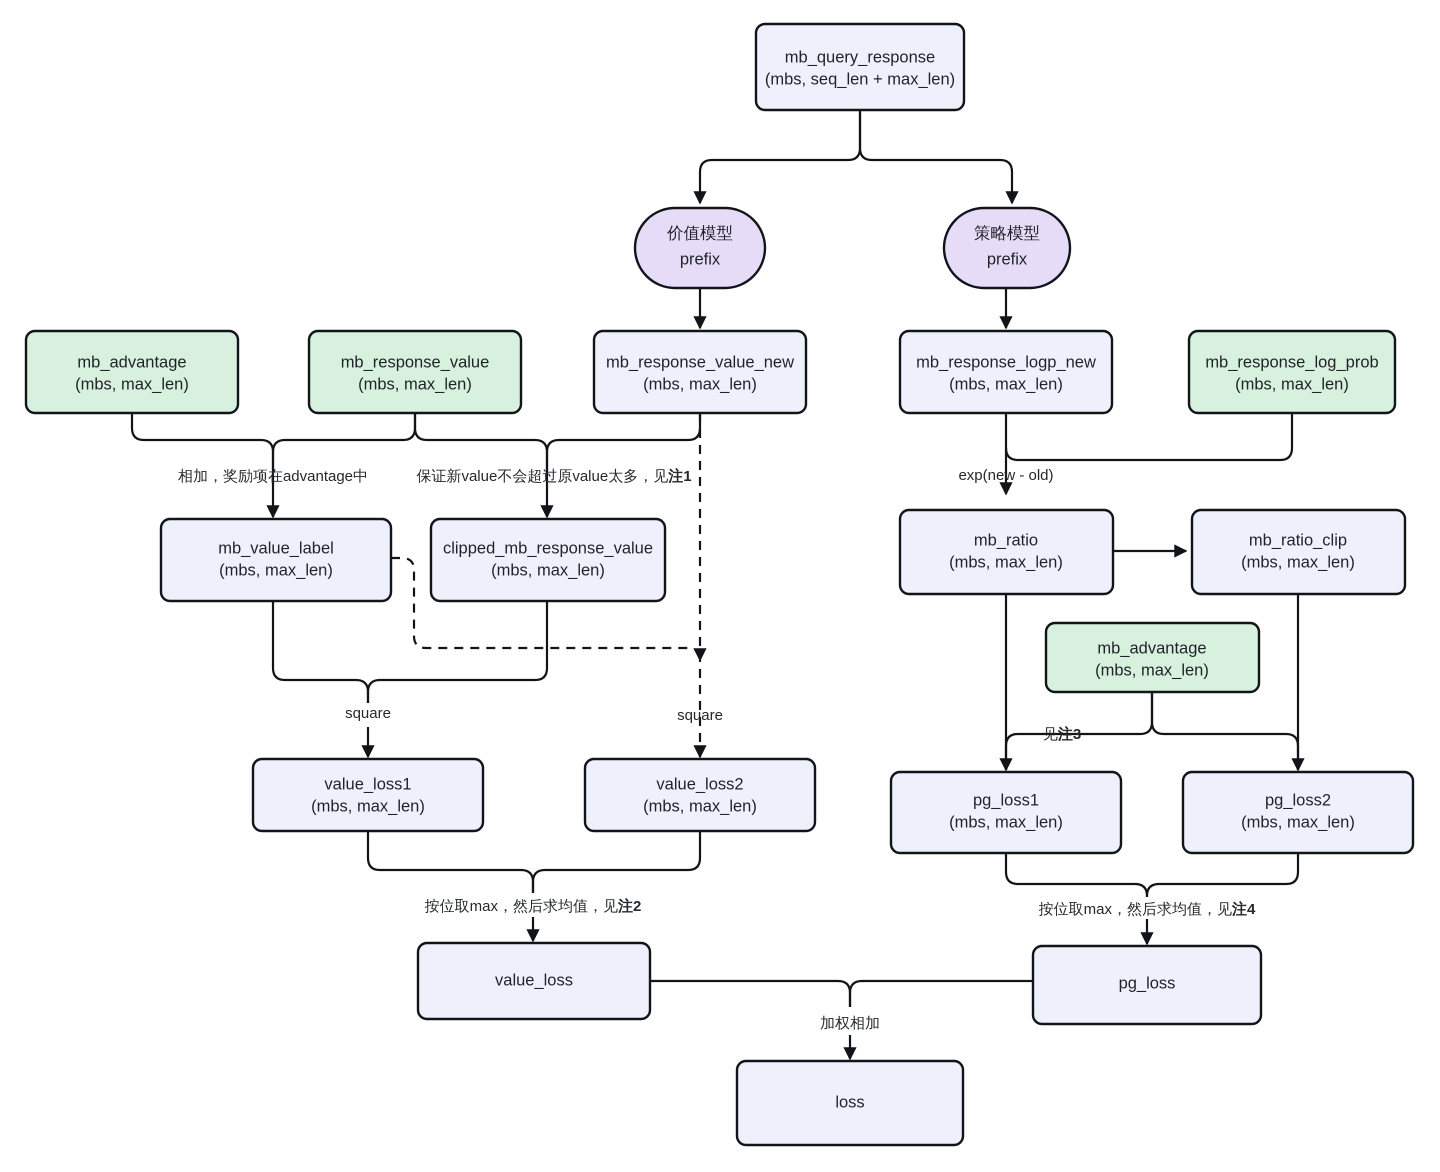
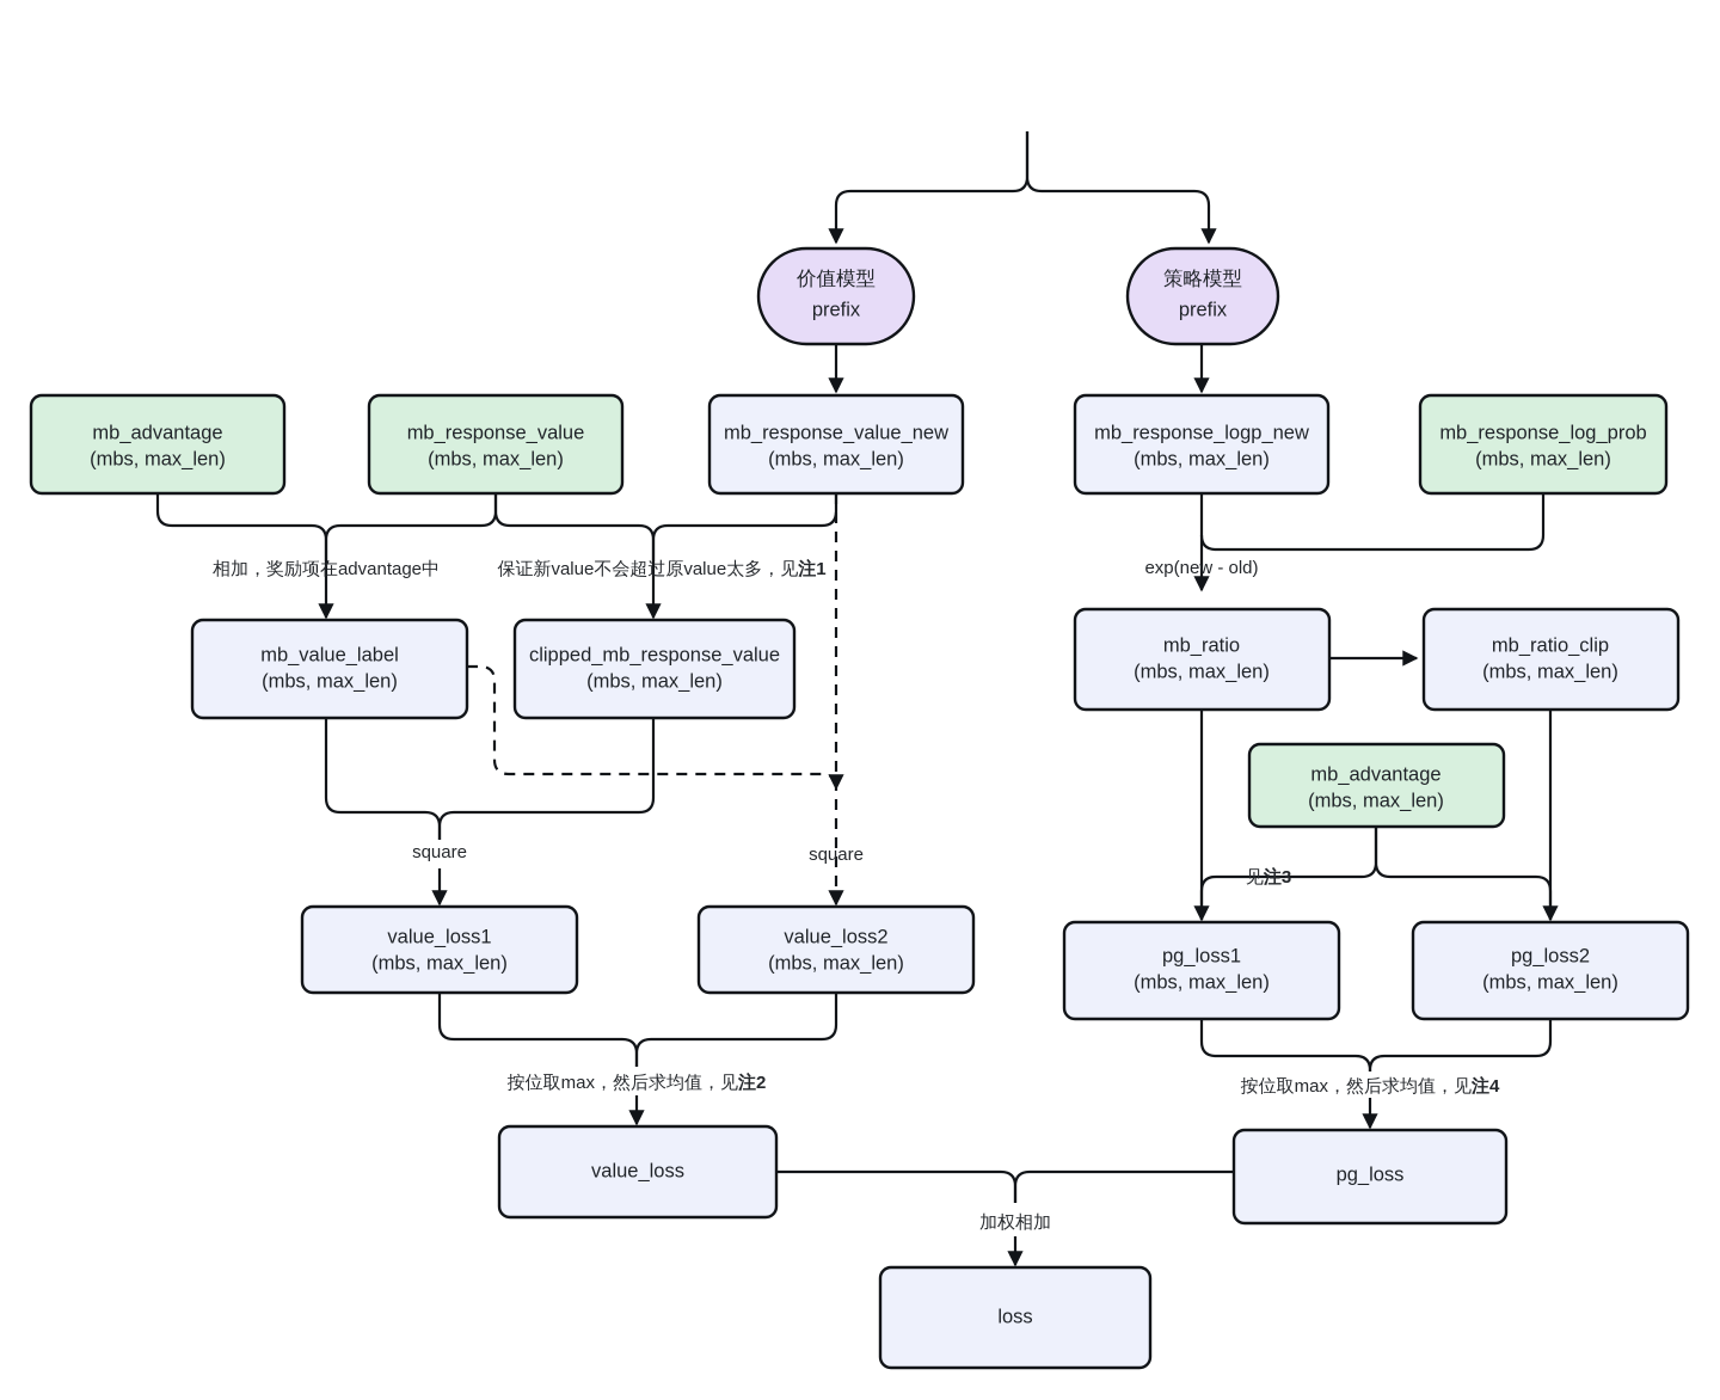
  相加，奖励项在advantage中
  保证新value不会超过原value太多，见注1
  exp(new - old)
  square
  square
  见注3
  按位取max，然后求均值，见注2
  按位取max，然后求均值，见注4
  加权相加
- mb_query_response
- (mbs, seq_len + max_len)
  价值模型
  prefix
  策略模型
  prefix
  mb_advantage
  (mbs, max_len)
  mb_response_value
  (mbs, max_len)
  mb_response_value_new
  (mbs, max_len)
  mb_response_logp_new
  (mbs, max_len)
  mb_response_log_prob
  (mbs, max_len)
  mb_value_label
  (mbs, max_len)
  clipped_mb_response_value
  (mbs, max_len)
  mb_ratio
  (mbs, max_len)
  mb_ratio_clip
  (mbs, max_len)
  mb_advantage
  (mbs, max_len)
  value_loss1
  (mbs, max_len)
  value_loss2
  (mbs, max_len)
  pg_loss1
  (mbs, max_len)
  pg_loss2
  (mbs, max_len)
  value_loss
  pg_loss
  loss
